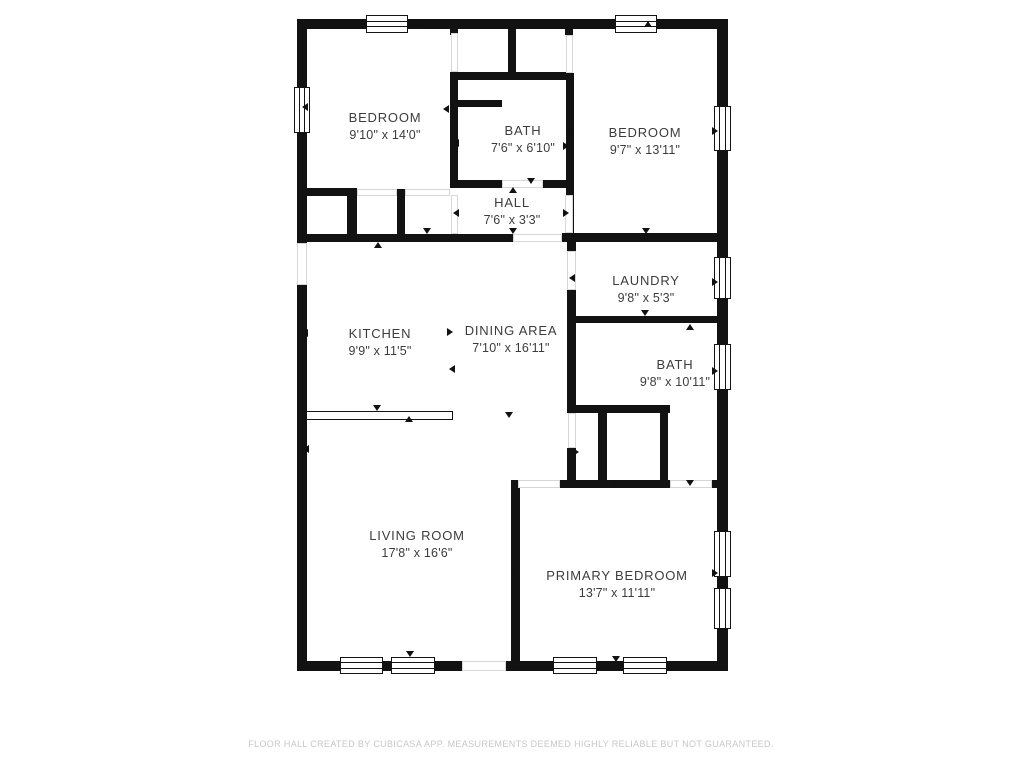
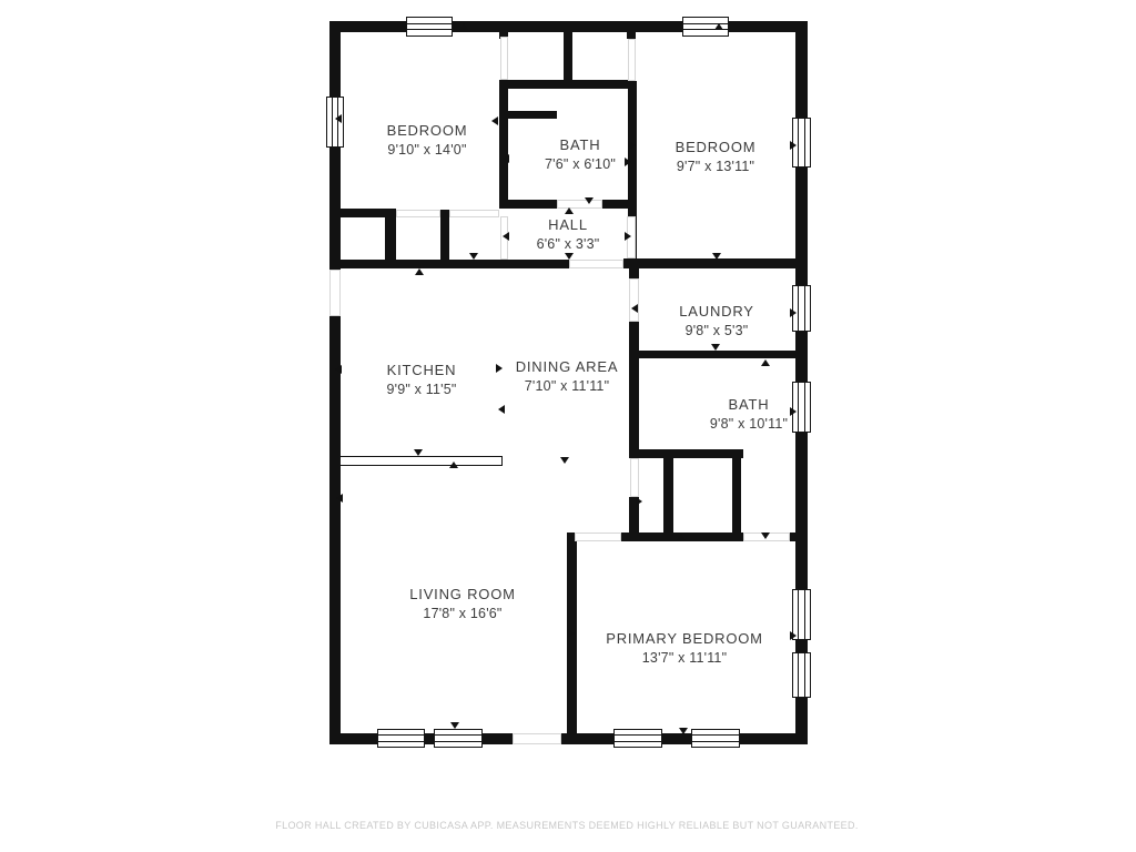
  BEDROOM
  9'10" x 14'0"
  BATH
  7'6" x 6'10"
  BEDROOM
  9'7" x 13'11"
  HALL
- 7'6" x 3'3"
+ 6'6" x 3'3"
  LAUNDRY
  9'8" x 5'3"
  KITCHEN
  9'9" x 11'5"
  DINING AREA
- 7'10" x 16'11"
+ 7'10" x 11'11"
  BATH
  9'8" x 10'11"
  LIVING ROOM
  17'8" x 16'6"
  PRIMARY BEDROOM
  13'7" x 11'11"
  FLOOR HALL CREATED BY CUBICASA APP. MEASUREMENTS DEEMED HIGHLY RELIABLE BUT NOT GUARANTEED.
